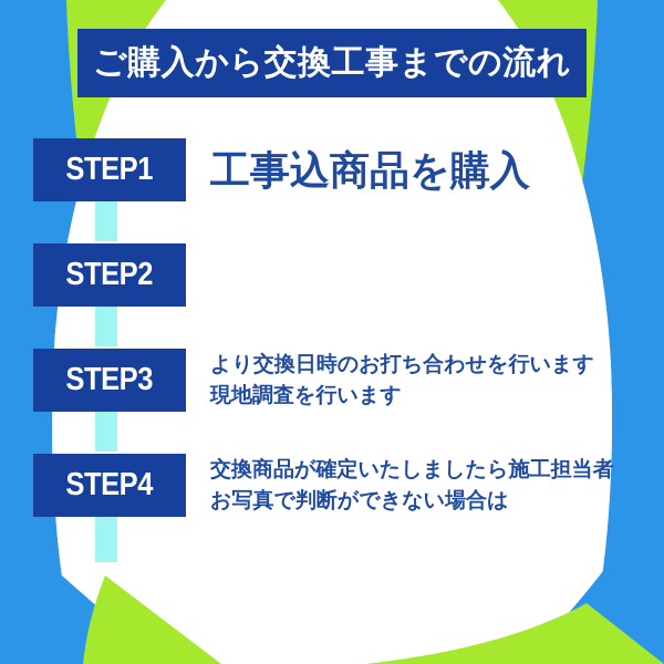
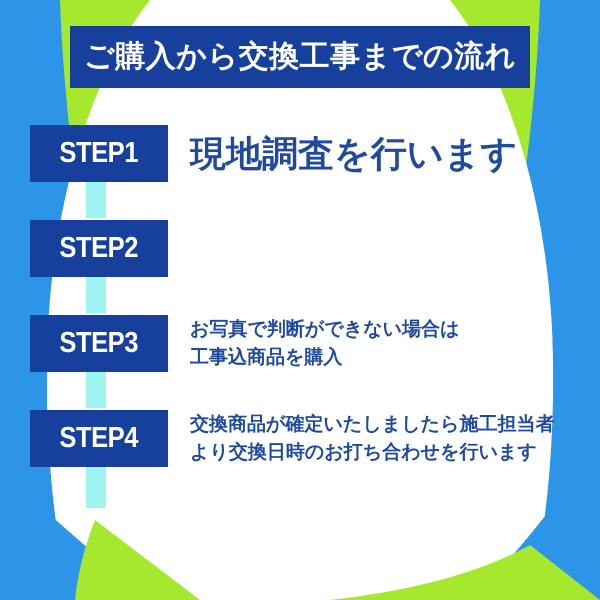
  ご購入から交換工事までの流れ
  STEP1
- 工事込商品を購入
+ 現地調査を行います
  STEP2
  STEP3
- より交換日時のお打ち合わせを行います
+ お写真で判断ができない場合は
- 現地調査を行います
+ 工事込商品を購入
  STEP4
  交換商品が確定いたしましたら施工担当者
- お写真で判断ができない場合は
+ より交換日時のお打ち合わせを行います
